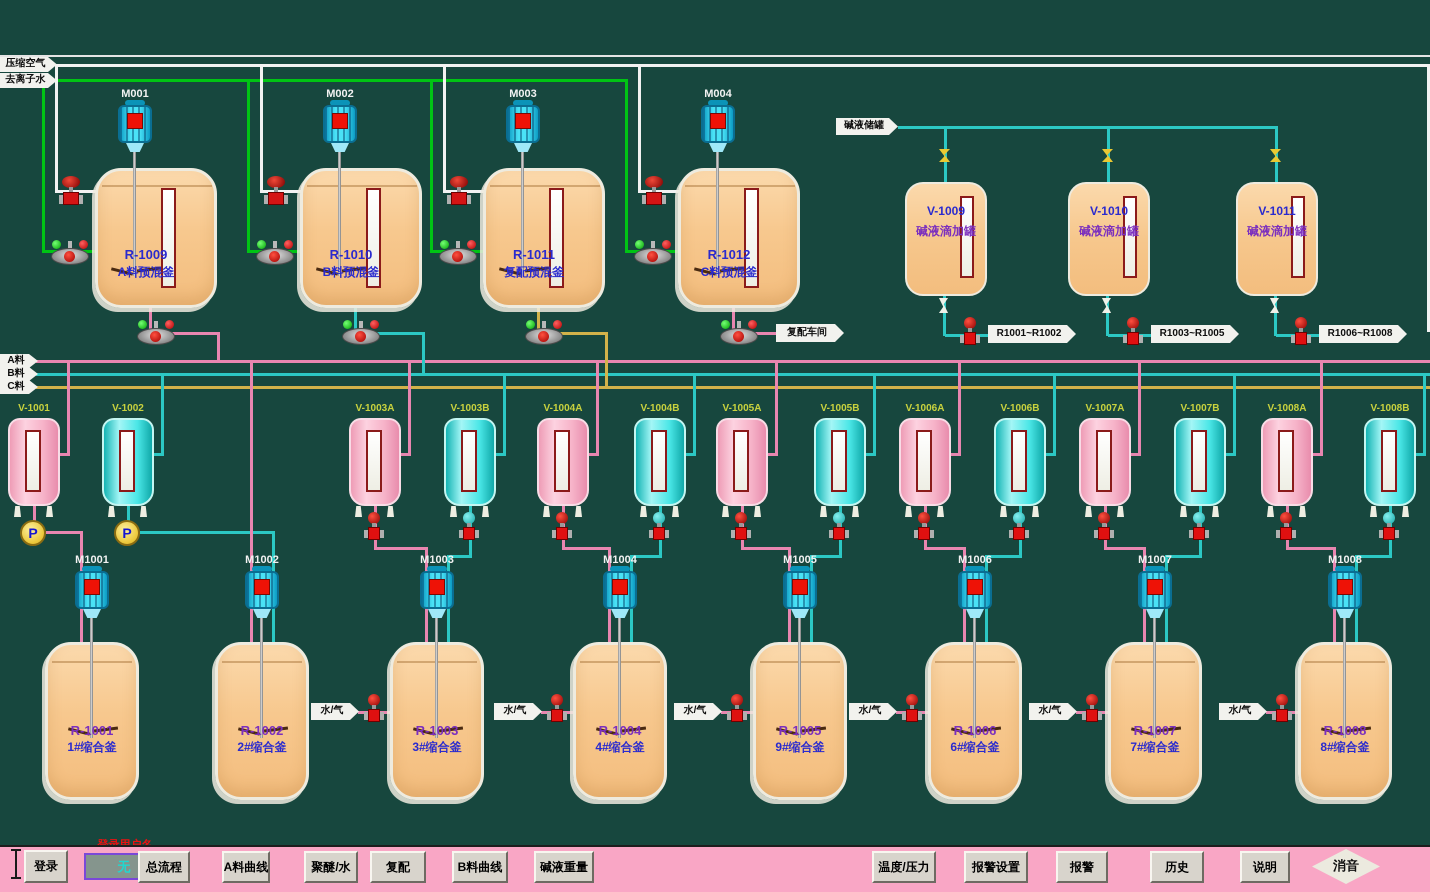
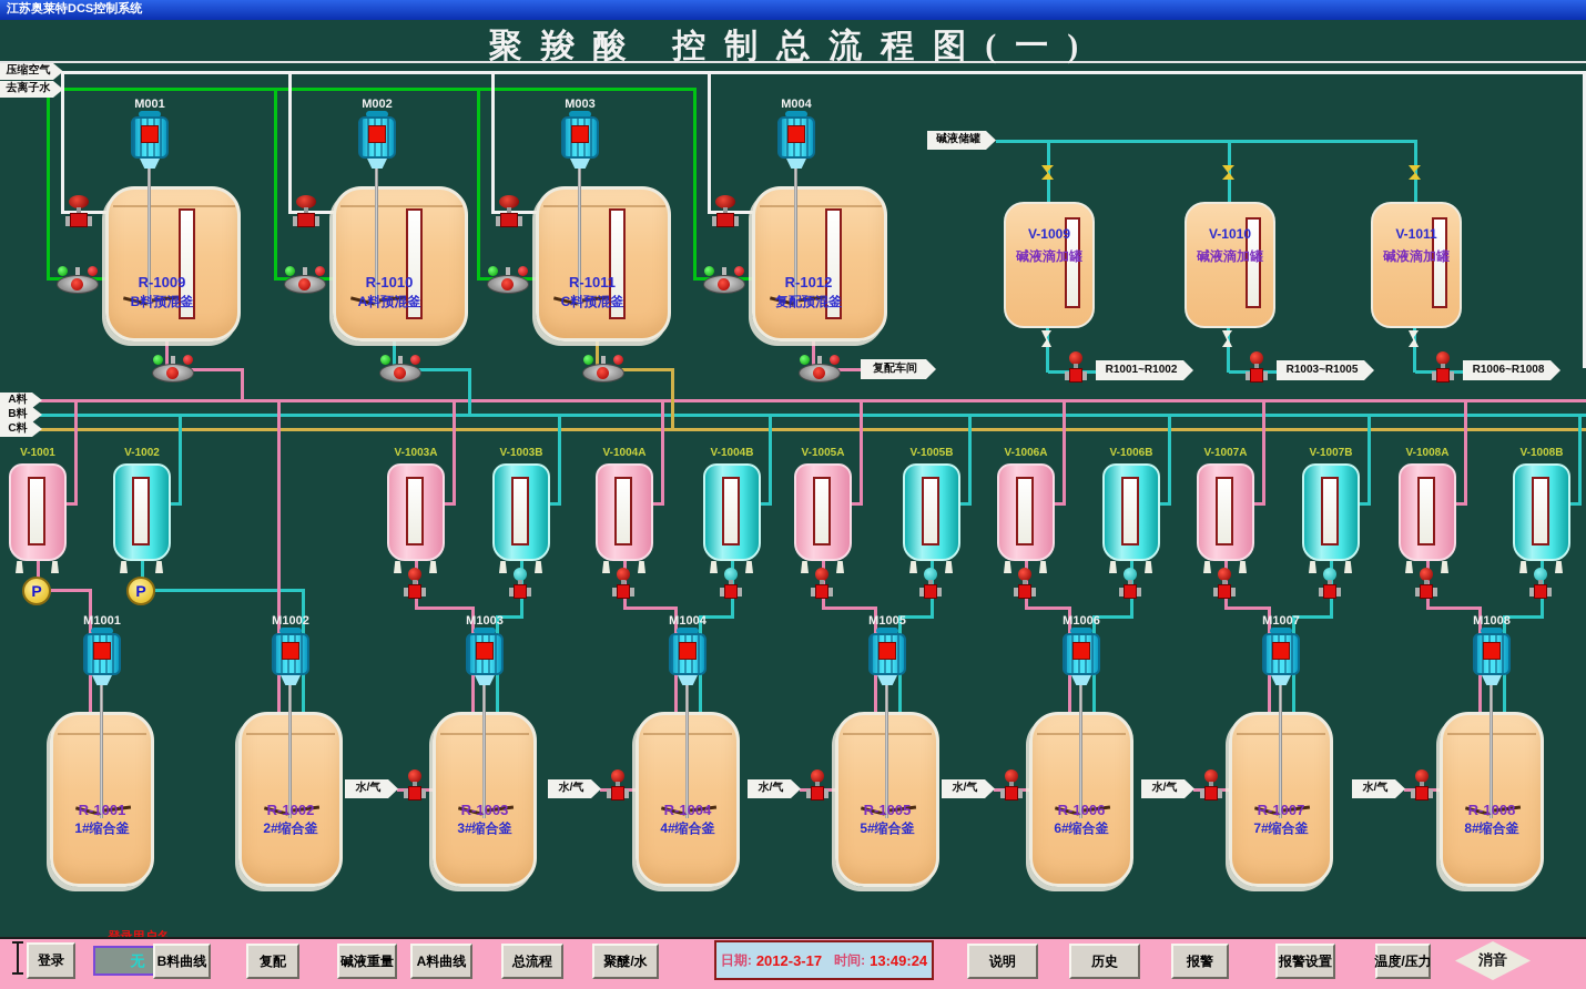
+ 江苏奥莱特DCS控制系统
+ 聚羧酸 控制总流程图(一)
  登录
  无
+ 日期:
+ 2012-3-17
+ 时间:
+ 13:49:24
  消音
  压缩空气
  去离子水
  A料
  B料
  C料
  M001
  R-1009
- A料预混釜
+ B料预混釜
  M002
  R-1010
- B料预混釜
+ A料预混釜
  M003
  R-1011
- 复配预混釜
+ C料预混釜
  M004
  R-1012
- C料预混釜
+ 复配预混釜
  复配车间
  碱液储罐
  V-1009
  碱液滴加罐
  R1001~R1002
  V-1010
  碱液滴加罐
  R1003~R1005
  V-1011
  碱液滴加罐
  R1006~R1008
  V-1001
  P
  V-1002
  P
  V-1003A
  V-1003B
  V-1004A
  V-1004B
  V-1005A
  V-1005B
  V-1006A
  V-1006B
  V-1007A
  V-1007B
  V-1008A
  V-1008B
  M1001
  R-1001
  1#缩合釜
  M1002
  R-1002
  2#缩合釜
  M1003
  R-1003
  3#缩合釜
  水/气
  M1004
  R-1004
  4#缩合釜
  水/气
  M1005
  R-1005
- 9#缩合釜
+ 5#缩合釜
  水/气
  M1006
  R-1006
  6#缩合釜
  水/气
  M1007
  R-1007
  7#缩合釜
  水/气
  M1008
  R-1008
  8#缩合釜
  水/气
- 总流程
+ B料曲线
- A料曲线
+ 复配
- 聚醚/水
+ 碱液重量
- 复配
+ A料曲线
- B料曲线
+ 总流程
- 碱液重量
+ 聚醚/水
- 温度/压力
+ 说明
- 报警设置
+ 历史
  报警
- 历史
+ 报警设置
- 说明
+ 温度/压力
